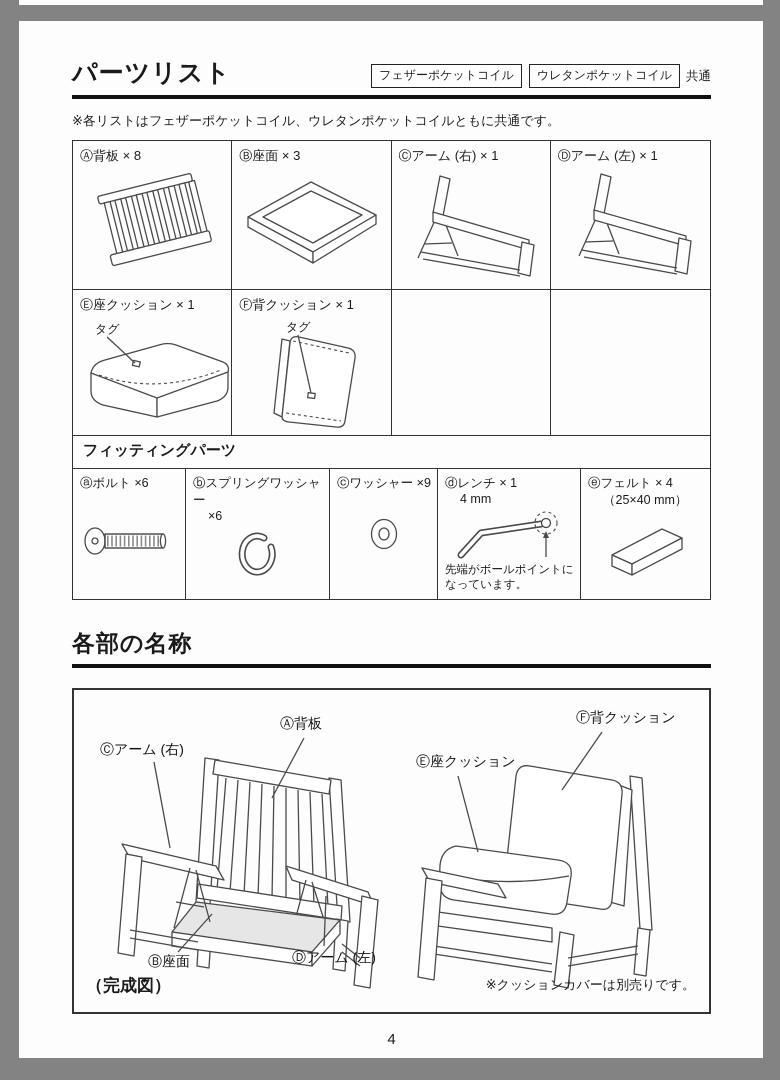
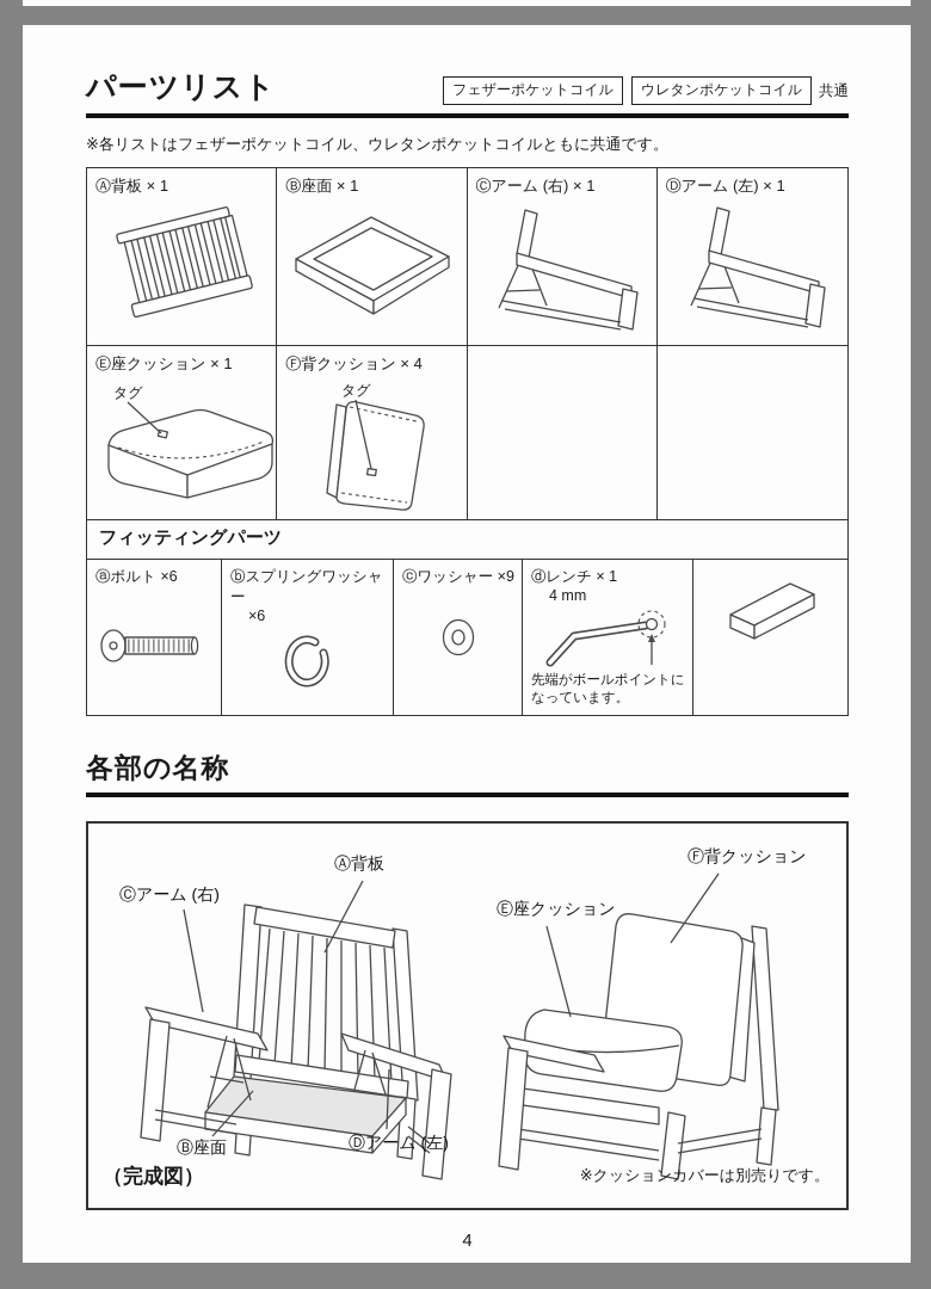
  パーツリスト
  フェザーポケットコイル
  ウレタンポケットコイル
  共通
  ※各リストはフェザーポケットコイル、ウレタンポケットコイルともに共通です。
- Ⓐ背板 × 8
+ Ⓐ背板 × 1
- Ⓑ座面 × 3
+ Ⓑ座面 × 1
  Ⓒアーム (右) × 1
  Ⓓアーム (左) × 1
  Ⓔ座クッション × 1
  タグ
- Ⓕ背クッション × 1
+ Ⓕ背クッション × 4
  タグ
  フィッティングパーツ
  ⓐボルト ×6
  ⓑスプリングワッシャー
  ×6
  ⓒワッシャー ×9
  ⓓレンチ × 1
  4 mm
  先端がボールポイントに
  なっています。
- ⓔフェルト × 4
- （25×40 mm）
  各部の名称
  Ⓒアーム (右)
  Ⓐ背板
  Ⓑ座面
  Ⓓアーム (左)
  Ⓔ座クッション
  Ⓕ背クッション
  （完成図）
  ※クッションカバーは別売りです。
  4
